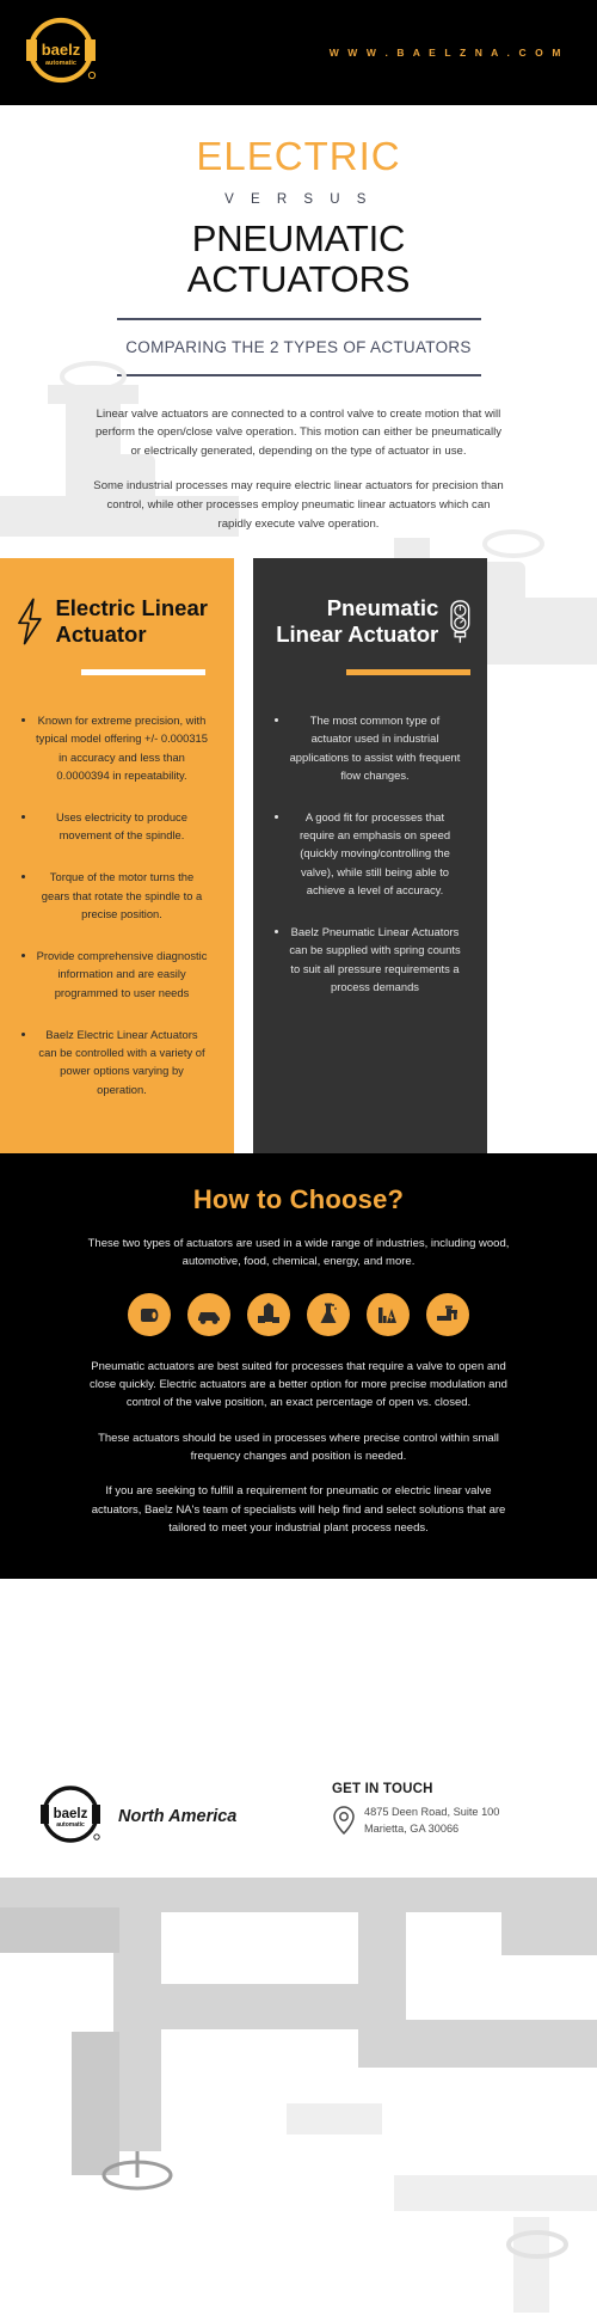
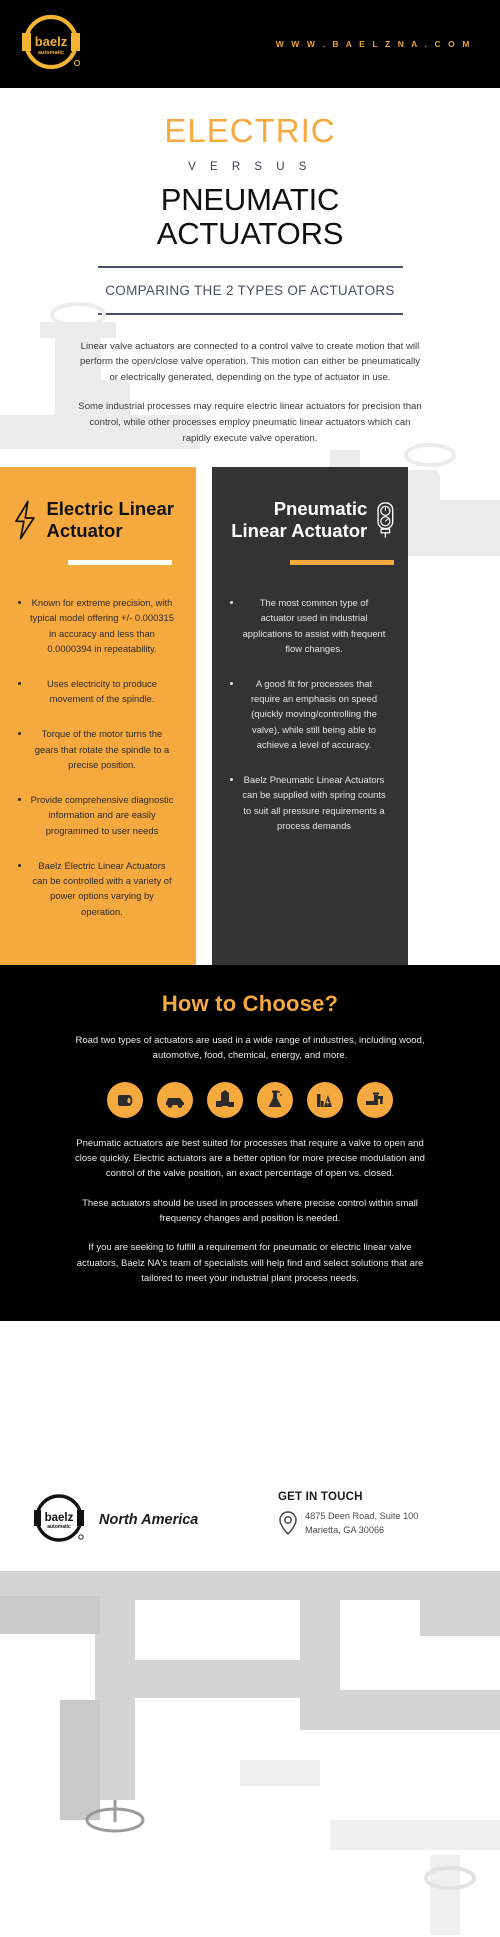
  baelz
  W W W . B A E L Z N A . C O M
  ELECTRIC
  V E R S U S
  PNEUMATIC
  ACTUATORS
  COMPARING THE 2 TYPES OF ACTUATORS
  Linear valve actuators are connected to a control valve to create motion that will perform the open/close valve operation. This motion can either be pneumatically or electrically generated, depending on the type of actuator in use.
  Some industrial processes may require electric linear actuators for precision than control, while other processes employ pneumatic linear actuators which can rapidly execute valve operation.
  Electric Linear Actuator
  Known for extreme precision, with typical model offering +/- 0.000315 in accuracy and less than 0.0000394 in repeatability.
  Uses electricity to produce movement of the spindle.
  Torque of the motor turns the gears that rotate the spindle to a precise position.
  Provide comprehensive diagnostic information and are easily programmed to user needs
  Baelz Electric Linear Actuators can be controlled with a variety of power options varying by operation.
  Pneumatic Linear Actuator
  The most common type of actuator used in industrial applications to assist with frequent flow changes.
  A good fit for processes that require an emphasis on speed (quickly moving/controlling the valve), while still being able to achieve a level of accuracy.
  Baelz Pneumatic Linear Actuators can be supplied with spring counts to suit all pressure requirements a process demands
  How to Choose?
- These two types of actuators are used in a wide range of industries, including wood, automotive, food, chemical, energy, and more.
+ Road two types of actuators are used in a wide range of industries, including wood, automotive, food, chemical, energy, and more.
  Pneumatic actuators are best suited for processes that require a valve to open and close quickly. Electric actuators are a better option for more precise modulation and control of the valve position, an exact percentage of open vs. closed.
  These actuators should be used in processes where precise control within small frequency changes and position is needed.
  If you are seeking to fulfill a requirement for pneumatic or electric linear valve actuators, Baelz NA's team of specialists will help find and select solutions that are tailored to meet your industrial plant process needs.
  baelz
  North America
  GET IN TOUCH
  4875 Deen Road, Suite 100
  Marietta, GA 30066
